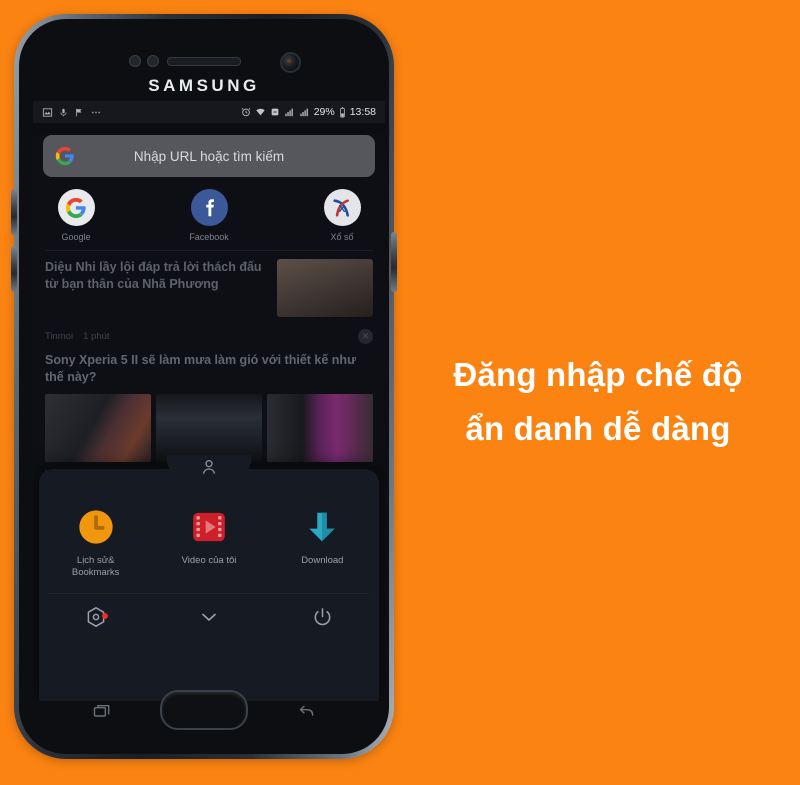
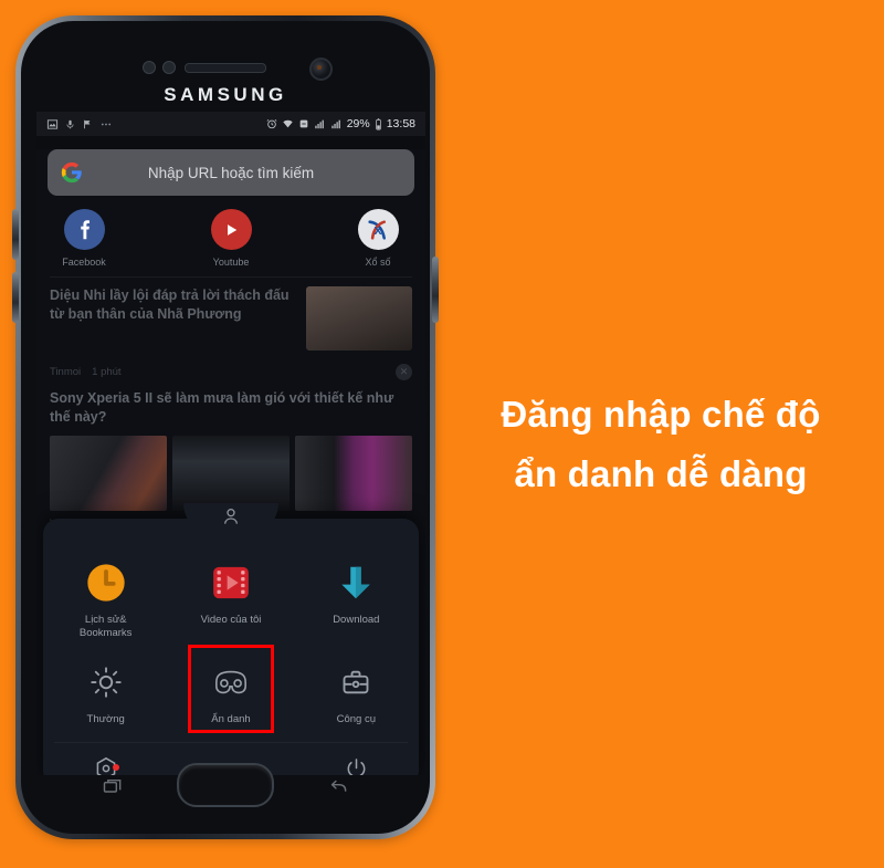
  SAMSUNG
  29%
  13:58
  Nhập URL hoặc tìm kiếm
- Google
  Facebook
+ Youtube
  X
  Xổ số
  Diệu Nhi lầy lội đáp trả lời thách đấu từ bạn thân của Nhã Phương
  Tinmoi
  1 phút
  ✕
  Sony Xperia 5 II sẽ làm mưa làm gió với thiết kế như thế này?
  Lịch sử&
  Bookmarks
  Video của tôi
  Download
+ Thường
+ Ẩn danh
+ Công cụ
  Đăng nhập chế độ
  ẩn danh dễ dàng
